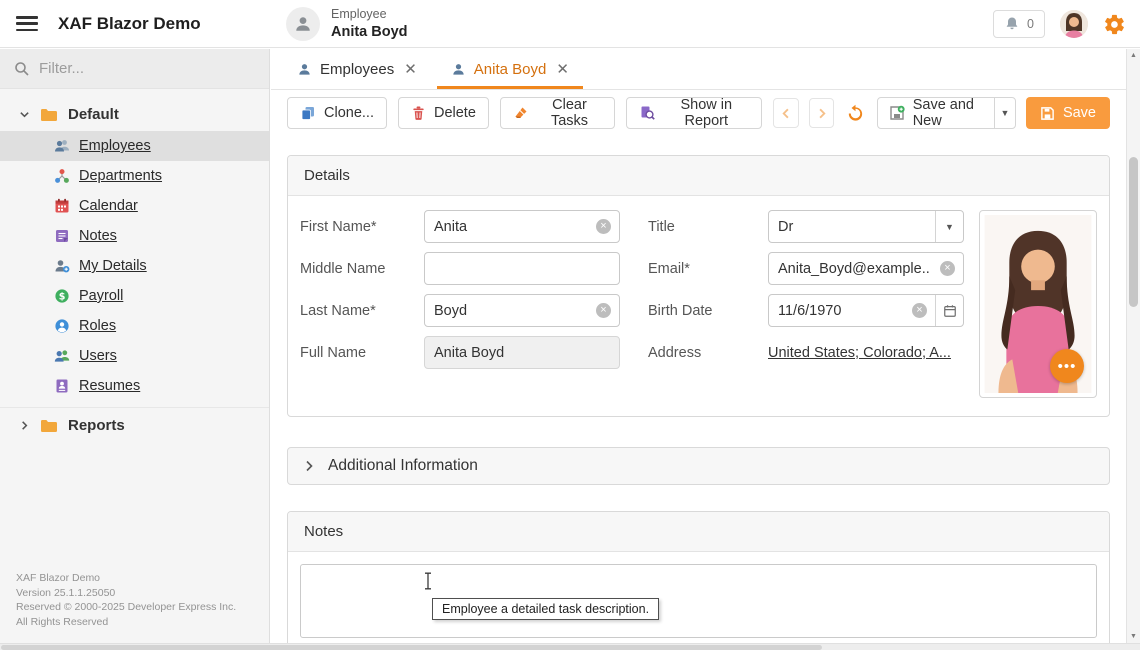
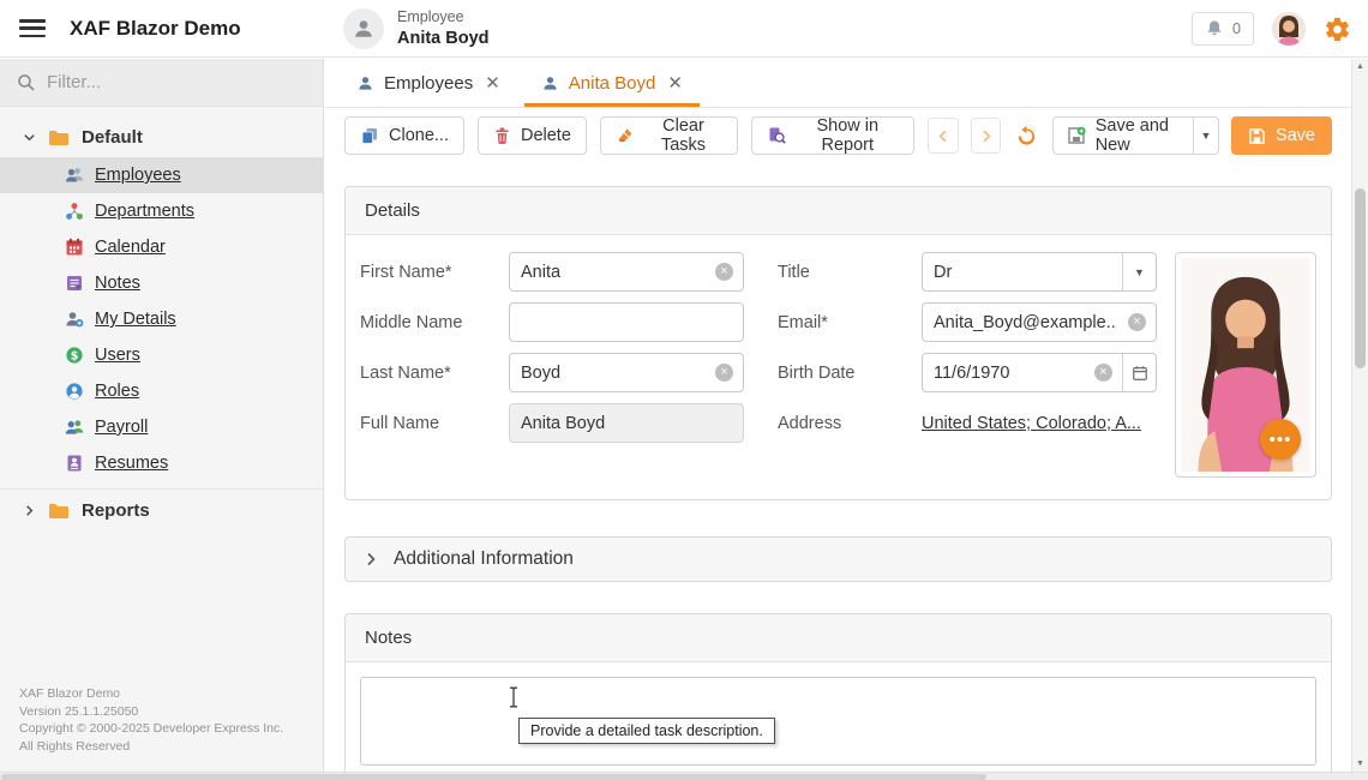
  XAF Blazor Demo
  Employee
  Anita Boyd
  0
  Filter...
  Default
  Employees
  Departments
  Calendar
  Notes
  My Details
  $
- Payroll
+ Users
  Roles
- Users
+ Payroll
  Resumes
  Reports
  XAF Blazor Demo
  Version 25.1.1.25050
- Reserved © 2000-2025 Developer Express Inc.
+ Copyright © 2000-2025 Developer Express Inc.
  All Rights Reserved
  Employees
  ✕
  Anita Boyd
  ✕
  Clone...
  Delete
  Clear Tasks
  Show in Report
  Save and New
  ▼
  Save
  Details
  First Name*
  Anita
  ×
  Title
  Dr
  ▼
  Middle Name
  Email*
  Anita_Boyd@example..
  ×
  Last Name*
  Boyd
  ×
  Birth Date
  11/6/1970
  ×
  Full Name
  Anita Boyd
  Address
  United States; Colorado; A...
  •••
  Additional Information
  Notes
- Employee a detailed task description.
+ Provide a detailed task description.
